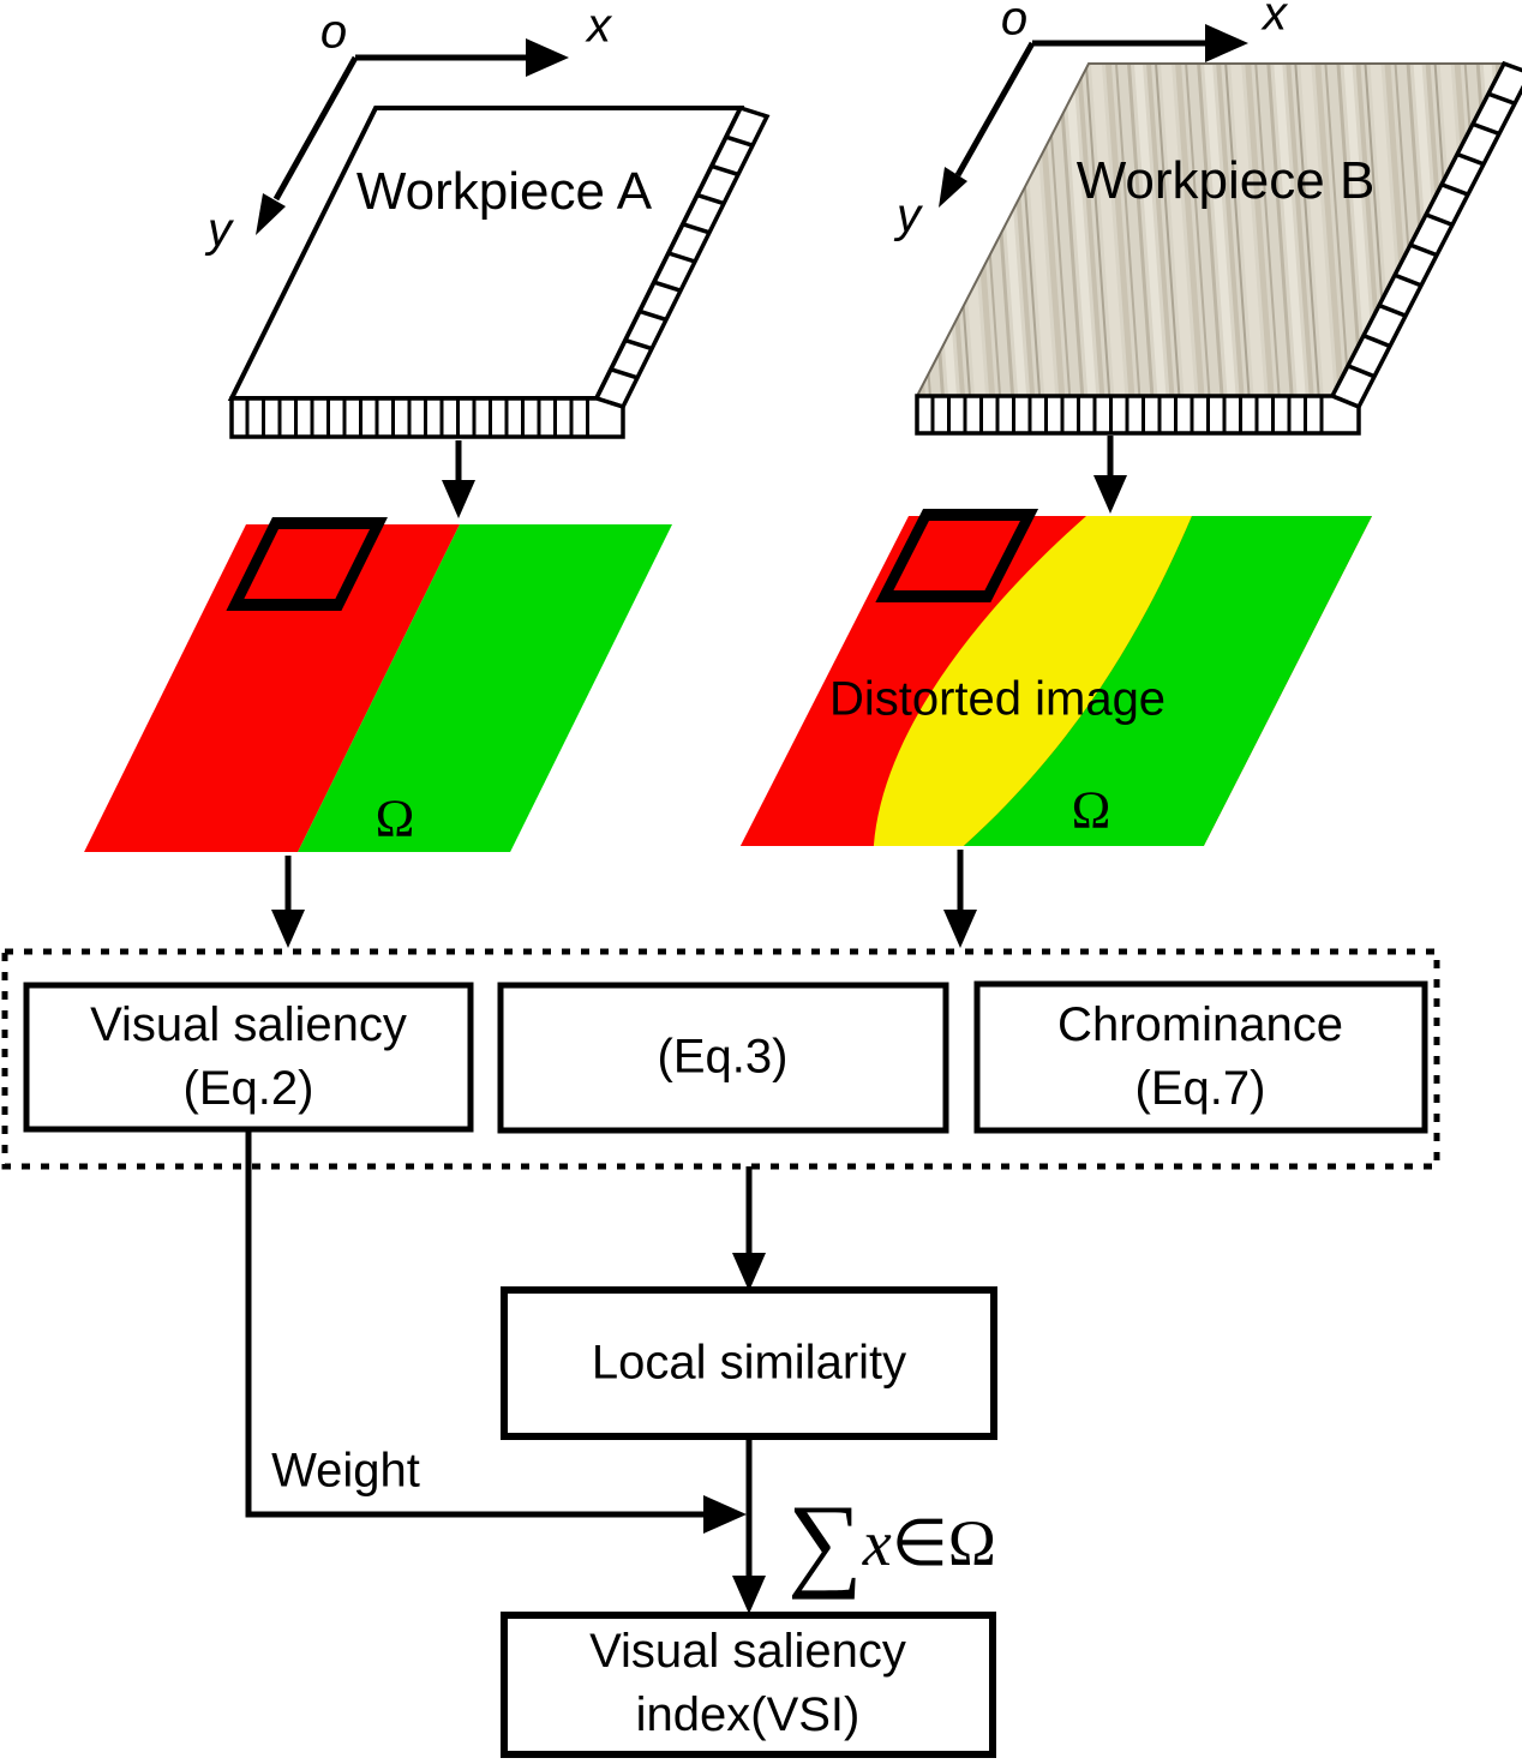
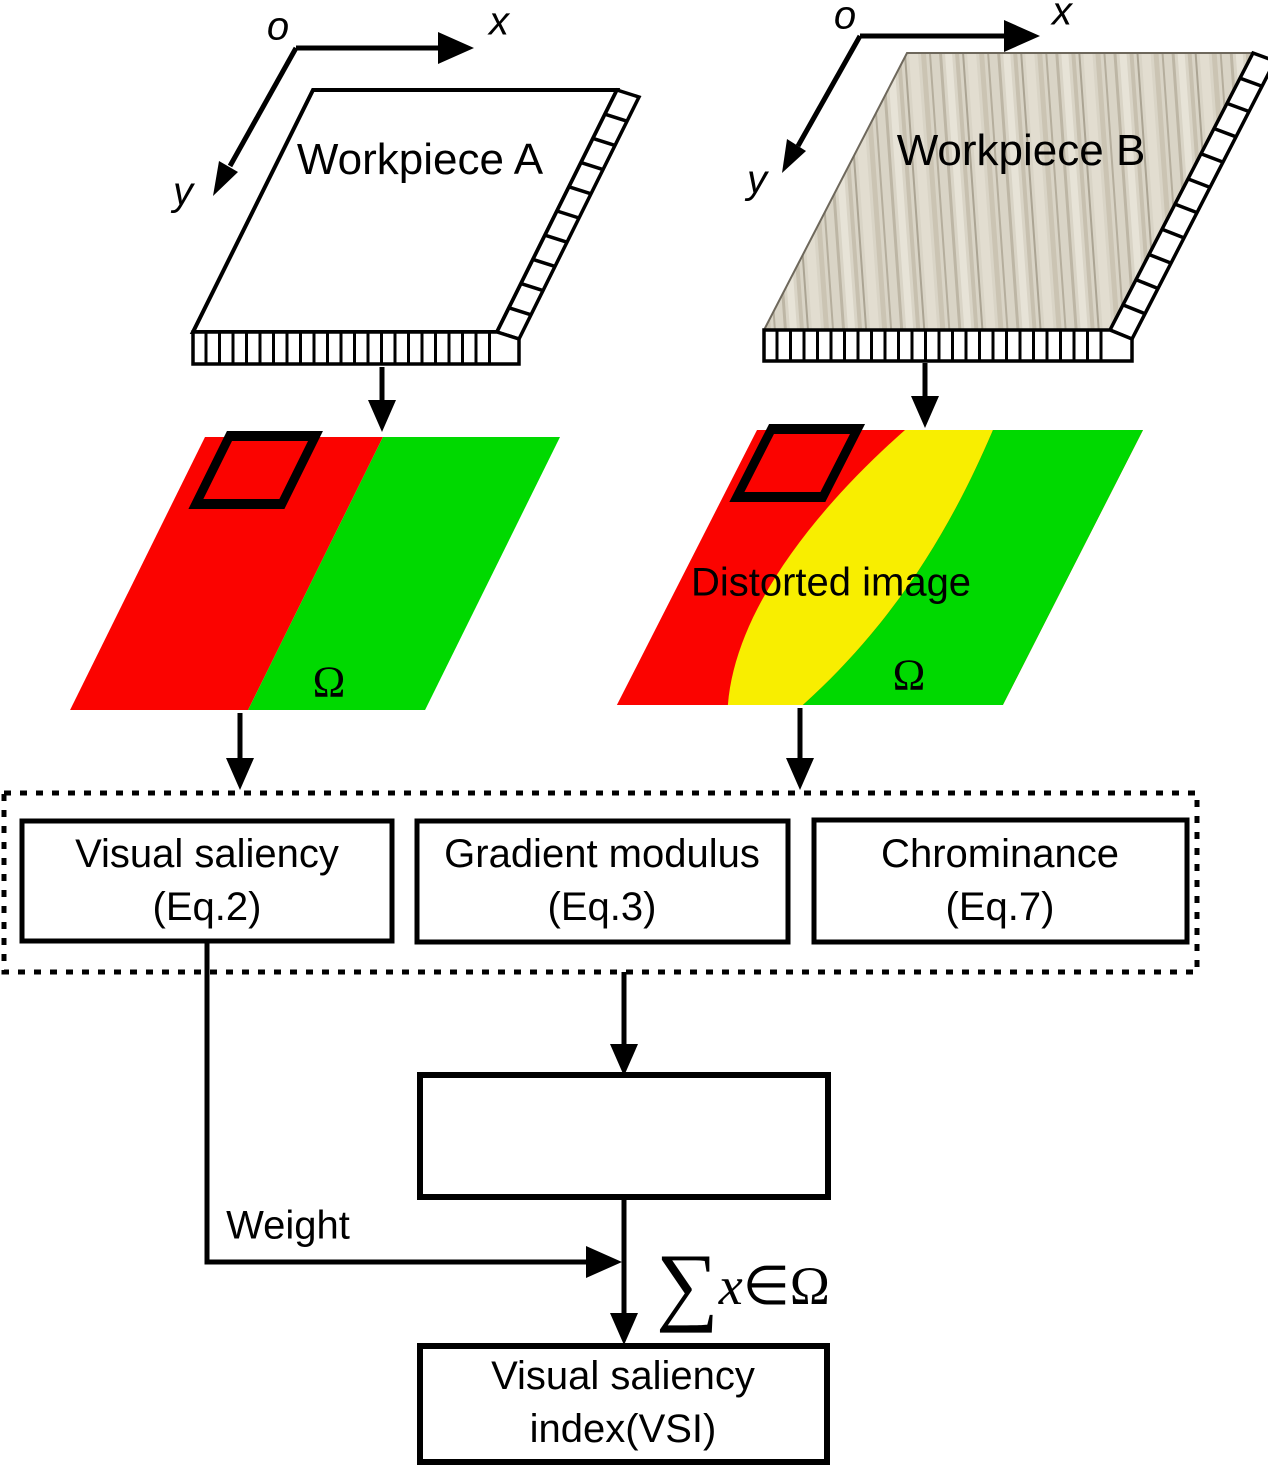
  o
  x
  y
  o
  x
  y
  Workpiece A
  Workpiece B
  Distorted image
  Ω
  Ω
  Visual saliency
  (Eq.2)
+ Gradient modulus
  (Eq.3)
  Chrominance
  (Eq.7)
- Local similarity
  Weight
  ∑
  x
  ∈
  Ω
  Visual saliency
  index(VSI)
